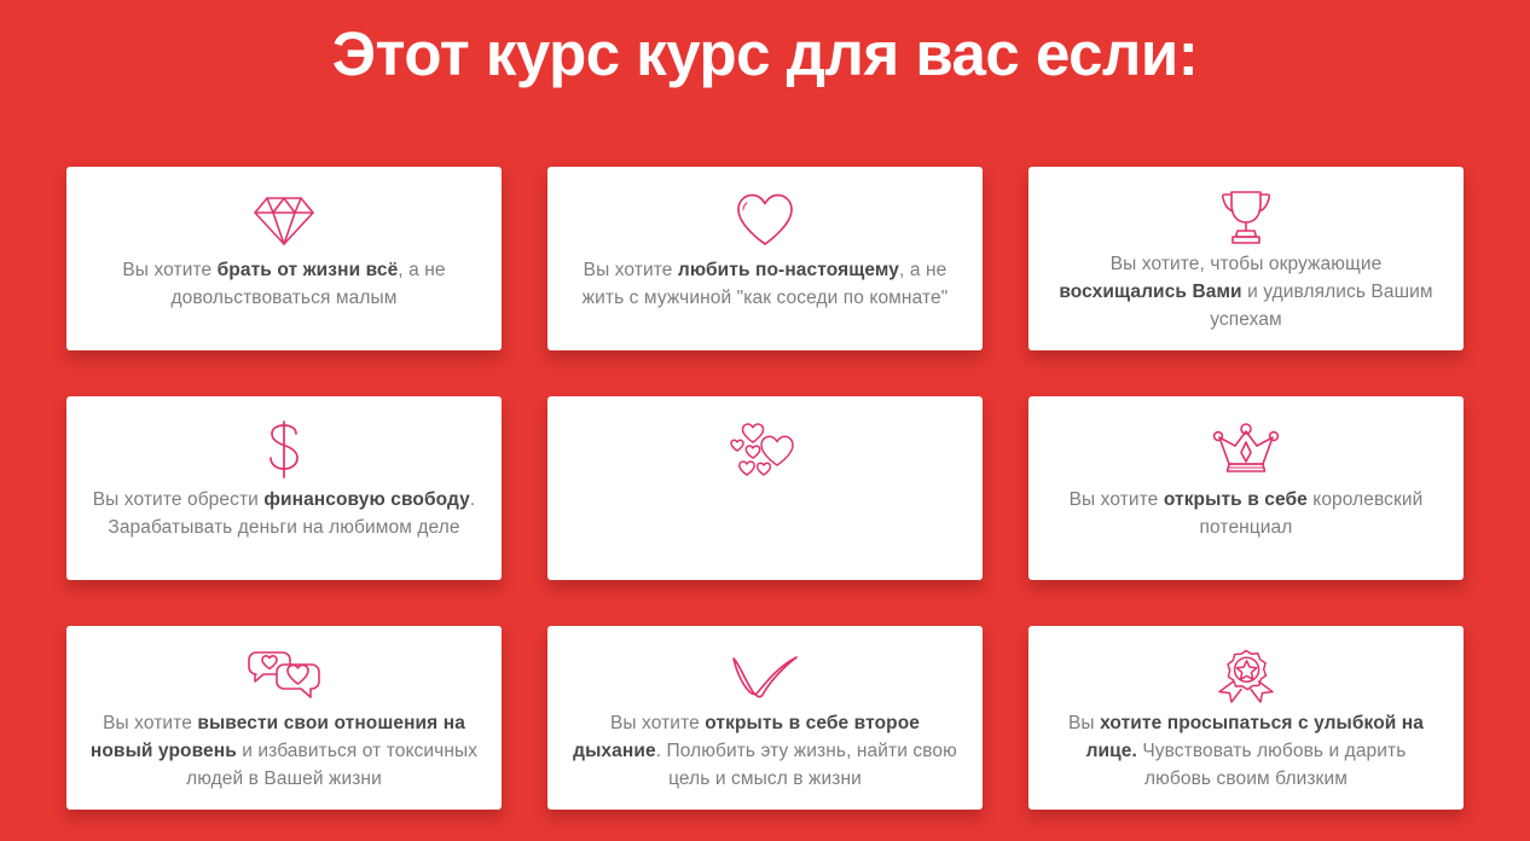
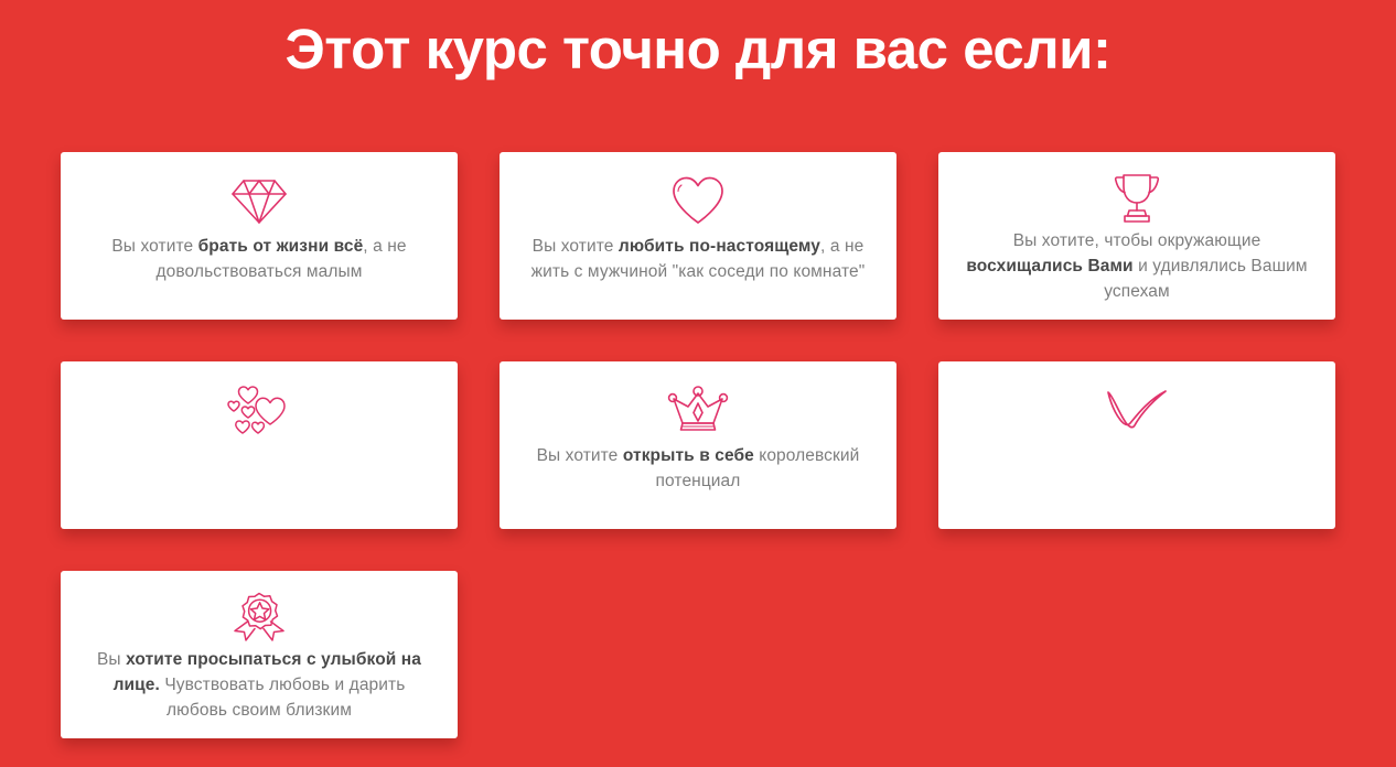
- Этот курс курс для вас если:
+ Этот курс точно для вас если:
  Вы хотите брать от жизни всё, а не довольствоваться малым
  Вы хотите любить по-настоящему, а не жить с мужчиной "как соседи по комнате"
  Вы хотите, чтобы окружающие восхищались Вами и удивлялись Вашим успехам
- Вы хотите обрести финансовую свободу. Зарабатывать деньги на любимом деле
  Вы хотите открыть в себе королевский потенциал
- Вы хотите вывести свои отношения на новый уровень и избавиться от токсичных людей в Вашей жизни
- Вы хотите открыть в себе второе дыхание. Полюбить эту жизнь, найти свою цель и смысл в жизни
  Вы хотите просыпаться с улыбкой на лице. Чувствовать любовь и дарить любовь своим близким
